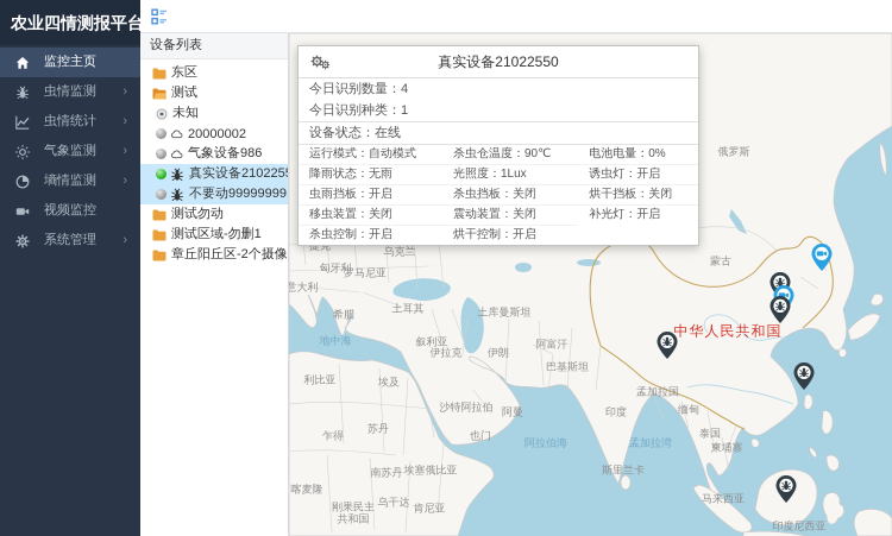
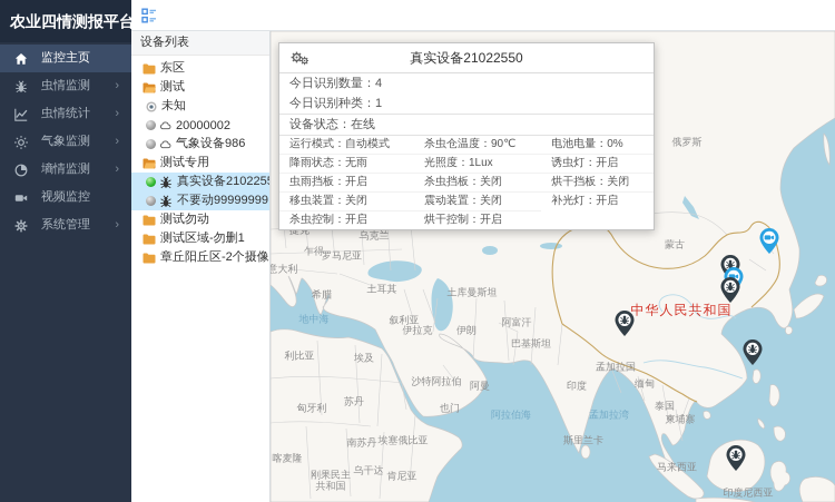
  农业四情测报平台
  监控主页
  虫情监测
  ›
  虫情统计
  ›
  气象监测
  ›
  墒情监测
  ›
  视频监控
  系统管理
  ›
  设备列表
  东区
  测试
  未知
  20000002
  气象设备986
+ 测试专用
  真实设备210225
  不要动99999999
  测试勿动
  测试区域-勿删1
  章丘阳丘区-2个摄像
  俄罗斯
  蒙古
  中华人民共和国
  乌克兰
- 匈牙利
+ 乍得
  罗马尼亚
  意大利
  希腊
  土耳其
  地中海
  叙利亚
  伊拉克
  利比亚
  埃及
- 乍得
+ 匈牙利
  苏丹
  南苏丹
  埃塞俄比亚
  沙特阿拉伯
  也门
  乌干达
  肯尼亚
  刚果民主
  共和国
  喀麦隆
  土库曼斯坦
  伊朗
  阿富汗
  巴基斯坦
  阿曼
  印度
  孟加拉国
  缅甸
  泰国
  柬埔寨
  阿拉伯海
  孟加拉湾
  斯里兰卡
  马来西亚
  印度尼西亚
  真实设备21022550
  今日识别数量：4
  今日识别种类：1
  设备状态：在线
  运行模式：自动模式
  杀虫仓温度：90℃
  电池电量：0%
  降雨状态：无雨
  光照度：1Lux
  诱虫灯：开启
  虫雨挡板：开启
  杀虫挡板：关闭
  烘干挡板：关闭
  移虫装置：关闭
  震动装置：关闭
  补光灯：开启
  杀虫控制：开启
  烘干控制：开启
